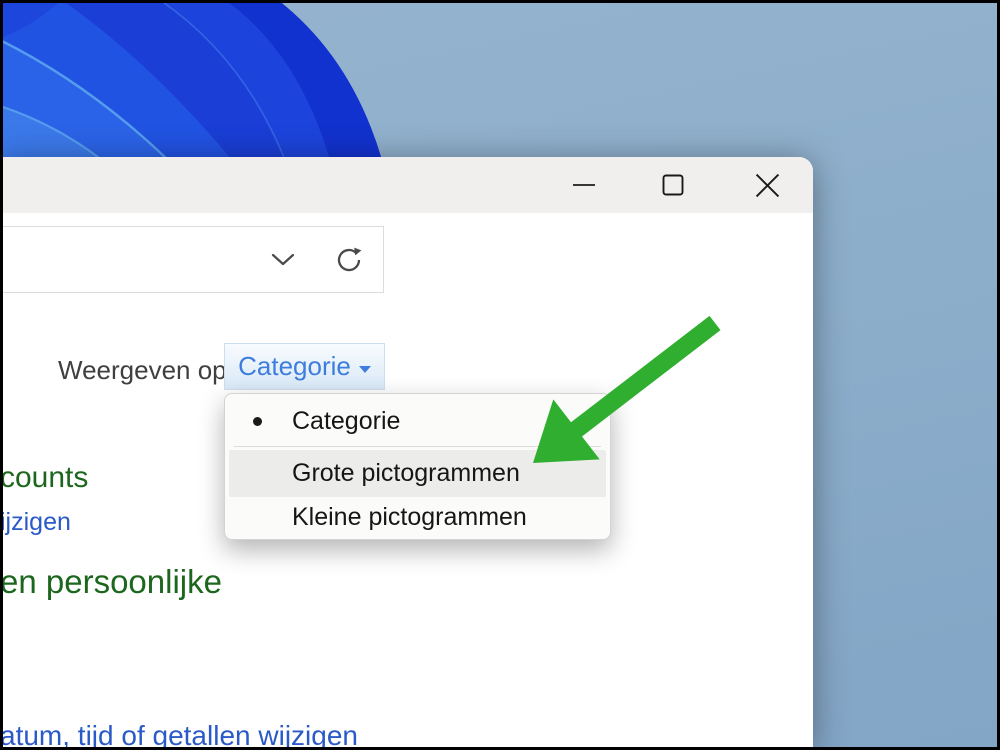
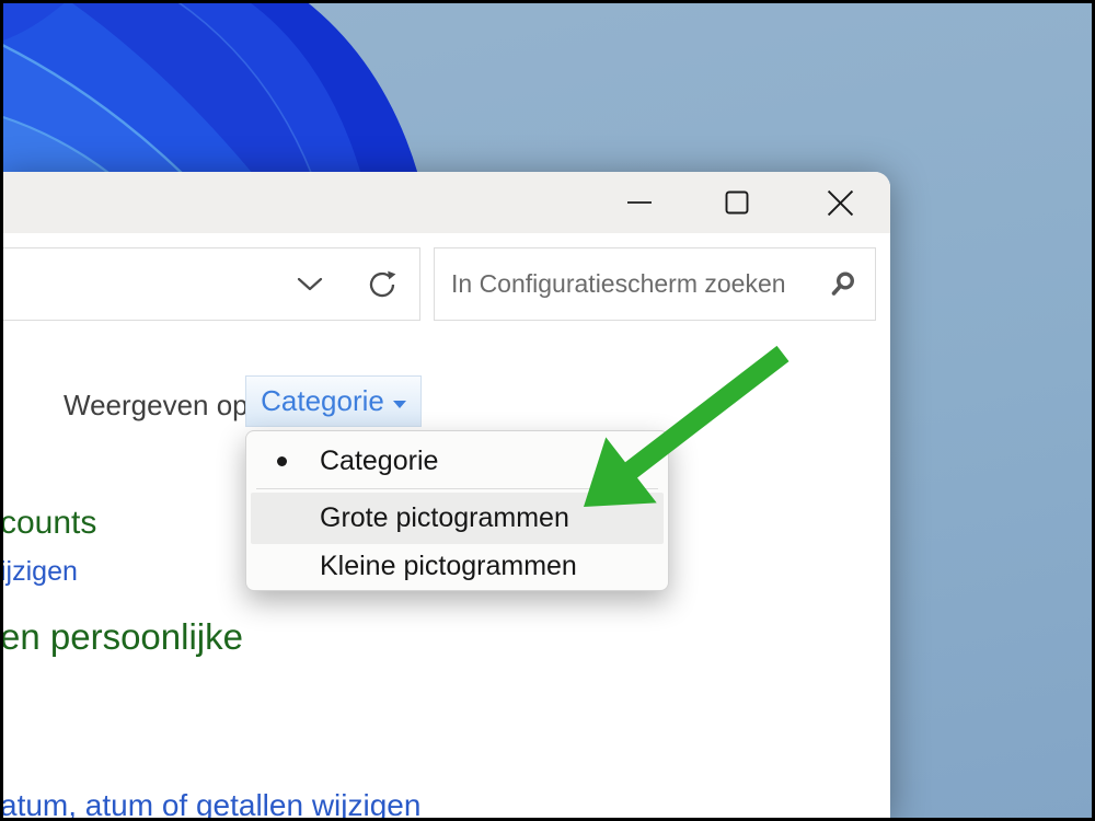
+ In Configuratiescherm zoeken
  Weergeven op
  Categorie
  Categorie
  Grote pictogrammen
  Kleine pictogrammen
  counts
  ijzigen
  en persoonlijke
- atum, tijd of getallen wijzigen
+ atum, atum of getallen wijzigen
